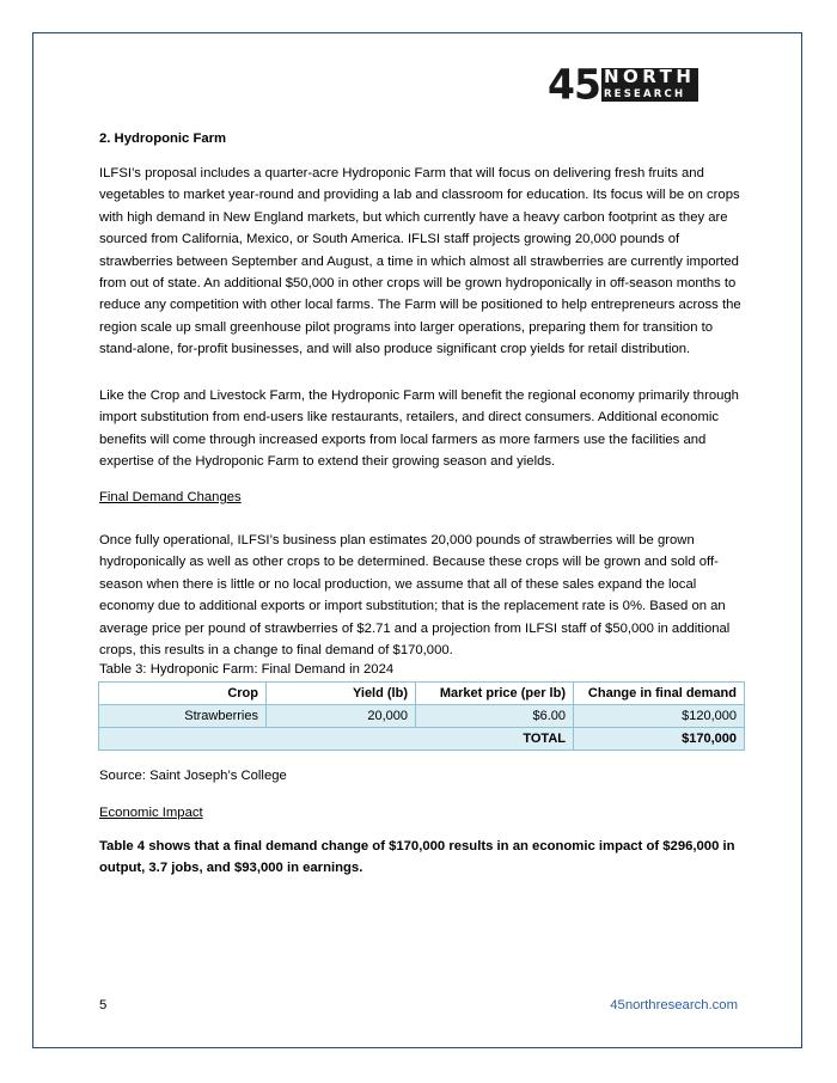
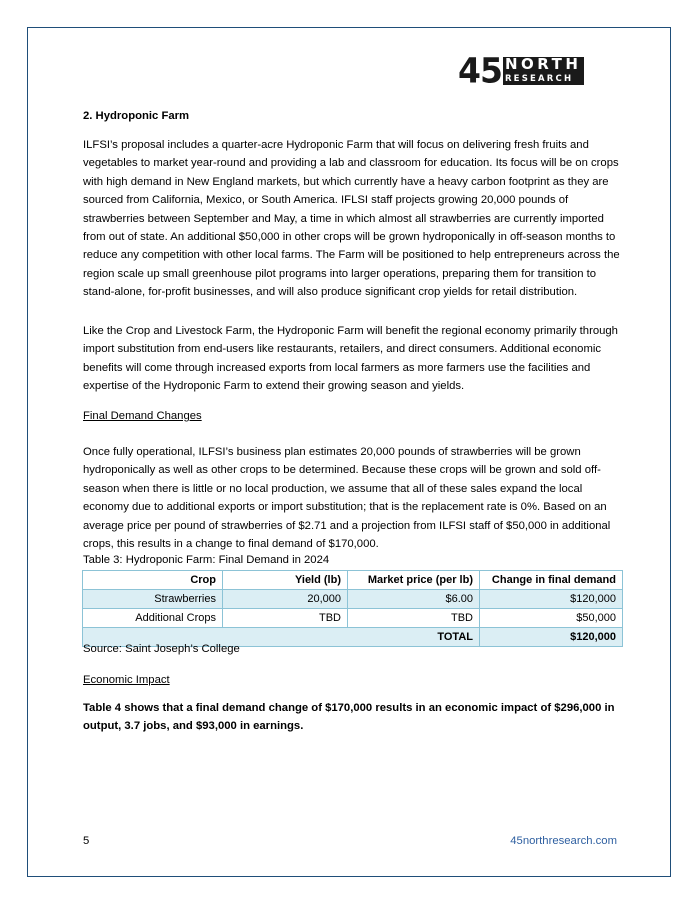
  45
  NORTH
  RESEARCH
  2. Hydroponic Farm
- ILFSI’s proposal includes a quarter-acre Hydroponic Farm that will focus on delivering fresh fruits and vegetables to market year-round and providing a lab and classroom for education. Its focus will be on crops with high demand in New England markets, but which currently have a heavy carbon footprint as they are sourced from California, Mexico, or South America. IFLSI staff projects growing 20,000 pounds of strawberries between September and August, a time in which almost all strawberries are currently imported from out of state. An additional $50,000 in other crops will be grown hydroponically in off-season months to reduce any competition with other local farms. The Farm will be positioned to help entrepreneurs across the region scale up small greenhouse pilot programs into larger operations, preparing them for transition to stand-alone, for-profit businesses, and will also produce significant crop yields for retail distribution.
+ ILFSI’s proposal includes a quarter-acre Hydroponic Farm that will focus on delivering fresh fruits and vegetables to market year-round and providing a lab and classroom for education. Its focus will be on crops with high demand in New England markets, but which currently have a heavy carbon footprint as they are sourced from California, Mexico, or South America. IFLSI staff projects growing 20,000 pounds of strawberries between September and May, a time in which almost all strawberries are currently imported from out of state. An additional $50,000 in other crops will be grown hydroponically in off-season months to reduce any competition with other local farms. The Farm will be positioned to help entrepreneurs across the region scale up small greenhouse pilot programs into larger operations, preparing them for transition to stand-alone, for-profit businesses, and will also produce significant crop yields for retail distribution.
  Like the Crop and Livestock Farm, the Hydroponic Farm will benefit the regional economy primarily through import substitution from end-users like restaurants, retailers, and direct consumers. Additional economic benefits will come through increased exports from local farmers as more farmers use the facilities and expertise of the Hydroponic Farm to extend their growing season and yields.
  Final Demand Changes
  Once fully operational, ILFSI’s business plan estimates 20,000 pounds of strawberries will be grown hydroponically as well as other crops to be determined. Because these crops will be grown and sold off-season when there is little or no local production, we assume that all of these sales expand the local economy due to additional exports or import substitution; that is the replacement rate is 0%. Based on an average price per pound of strawberries of $2.71 and a projection from ILFSI staff of $50,000 in additional crops, this results in a change to final demand of $170,000.
  Table 3: Hydroponic Farm: Final Demand in 2024
  Crop	Yield (lb)	Market price (per lb)	Change in final demand
  Strawberries	20,000	$6.00	$120,000
+ Additional Crops	TBD	TBD	$50,000
- TOTAL	$170,000
+ TOTAL	$120,000
  Source: Saint Joseph’s College
  Economic Impact
  Table 4 shows that a final demand change of $170,000 results in an economic impact of $296,000 in output, 3.7 jobs, and $93,000 in earnings.
  5
  45northresearch.com
